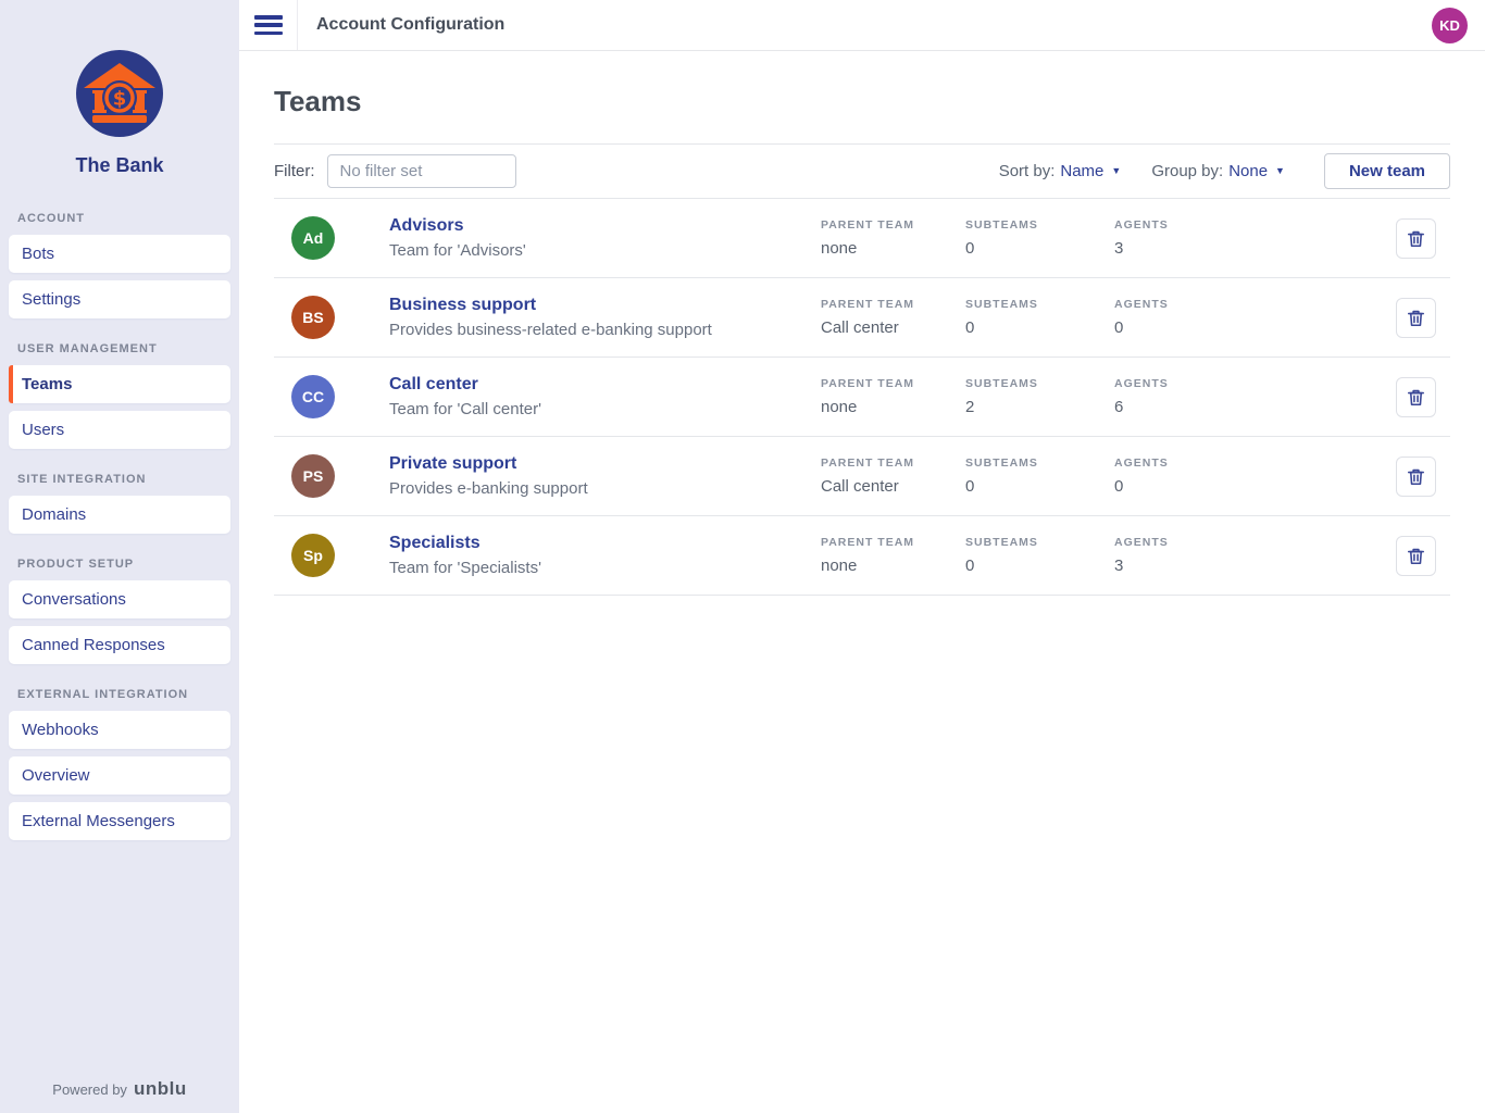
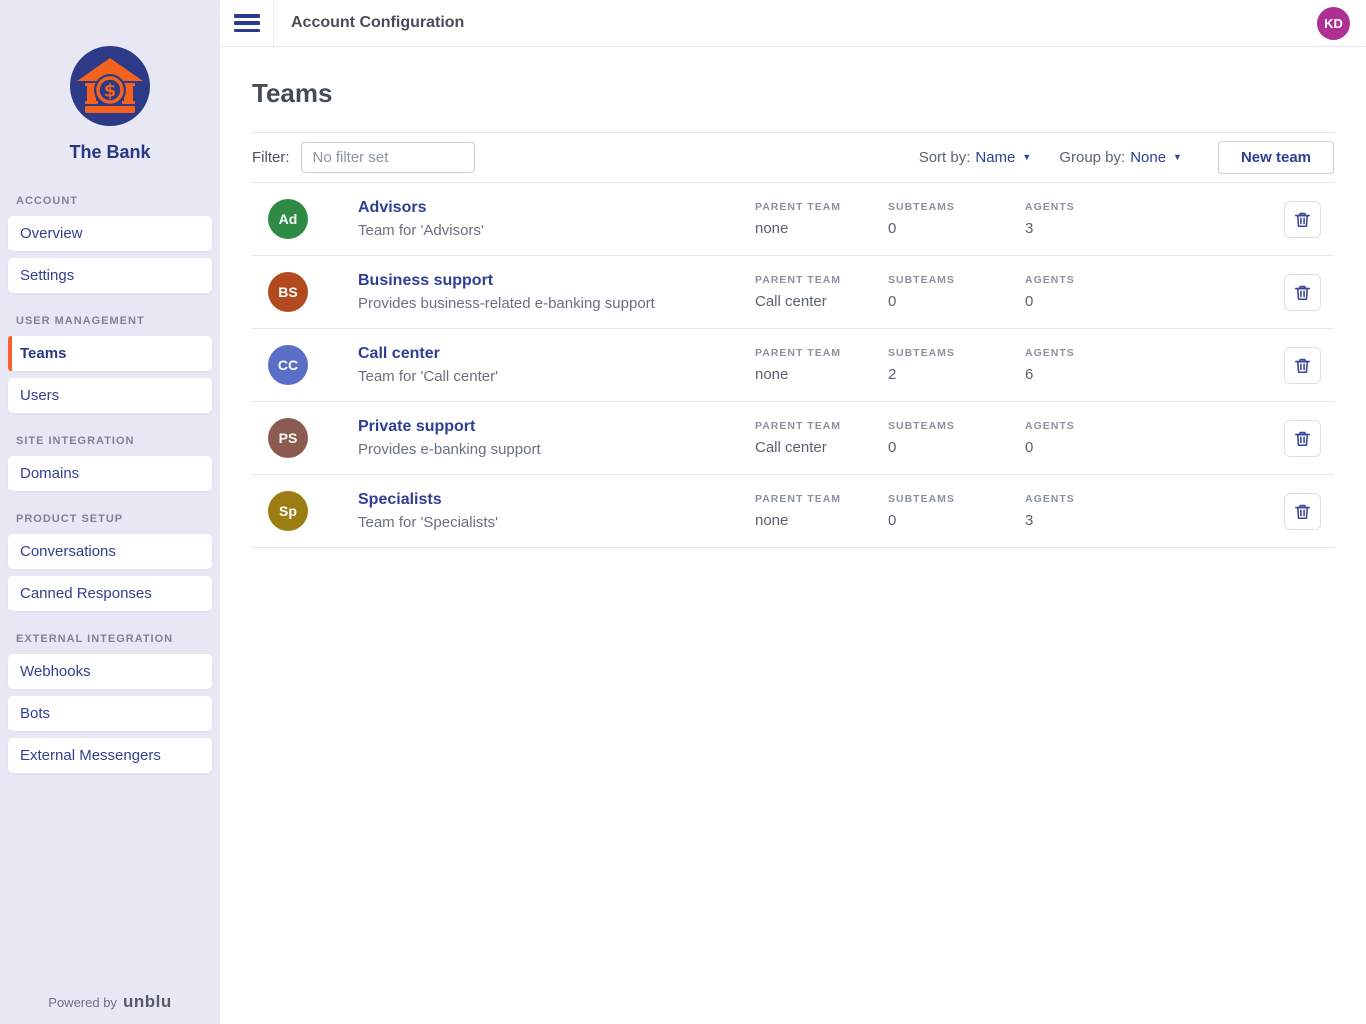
  $
  The Bank
  ACCOUNT
- Bots
+ Overview
  Settings
  USER MANAGEMENT
  Teams
  Users
  SITE INTEGRATION
  Domains
  PRODUCT SETUP
  Conversations
  Canned Responses
  EXTERNAL INTEGRATION
  Webhooks
- Overview
+ Bots
  External Messengers
  Powered by
  unblu
  Account Configuration
  KD
  Teams
  Filter:
  No filter set
  Sort by:
  Name
  ▼
  Group by:
  None
  ▼
  New team
  Ad
  Advisors
  Team for 'Advisors'
  PARENT TEAM
  none
  SUBTEAMS
  0
  AGENTS
  3
  BS
  Business support
  Provides business-related e-banking support
  PARENT TEAM
  Call center
  SUBTEAMS
  0
  AGENTS
  0
  CC
  Call center
  Team for 'Call center'
  PARENT TEAM
  none
  SUBTEAMS
  2
  AGENTS
  6
  PS
  Private support
  Provides e-banking support
  PARENT TEAM
  Call center
  SUBTEAMS
  0
  AGENTS
  0
  Sp
  Specialists
  Team for 'Specialists'
  PARENT TEAM
  none
  SUBTEAMS
  0
  AGENTS
  3
